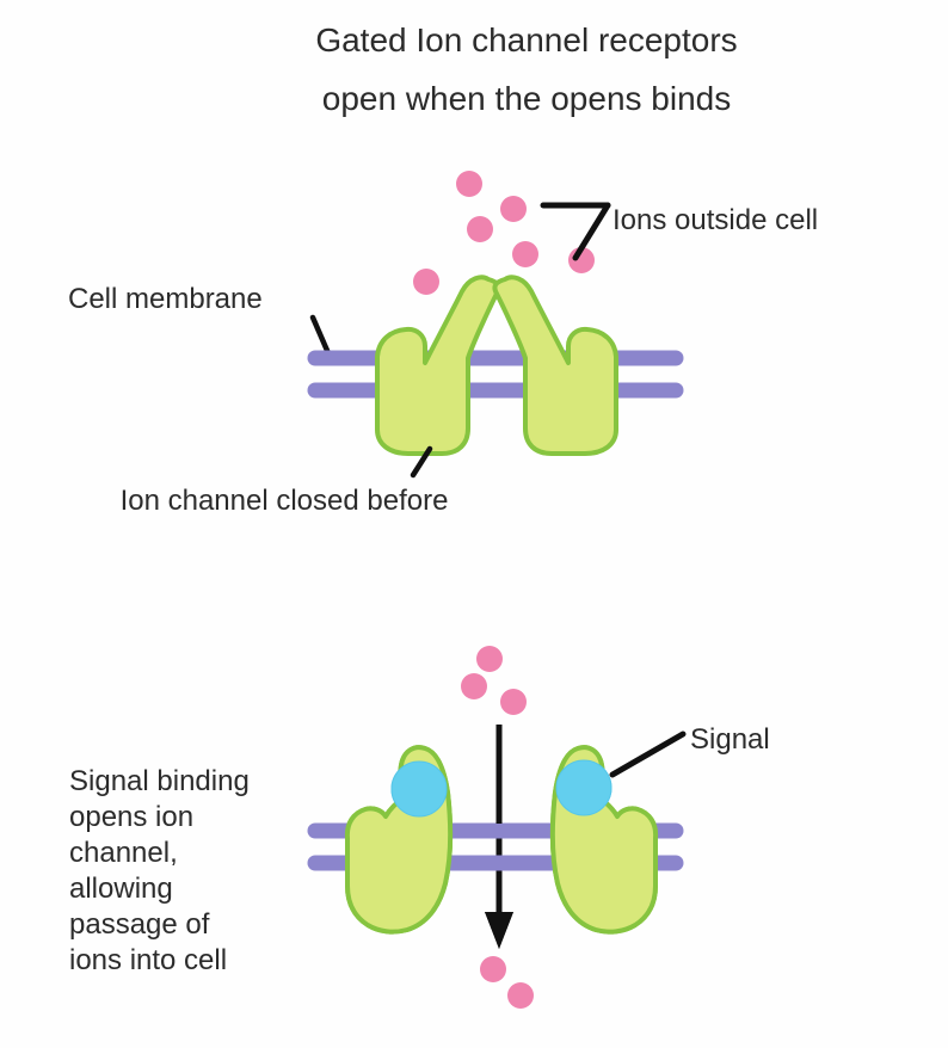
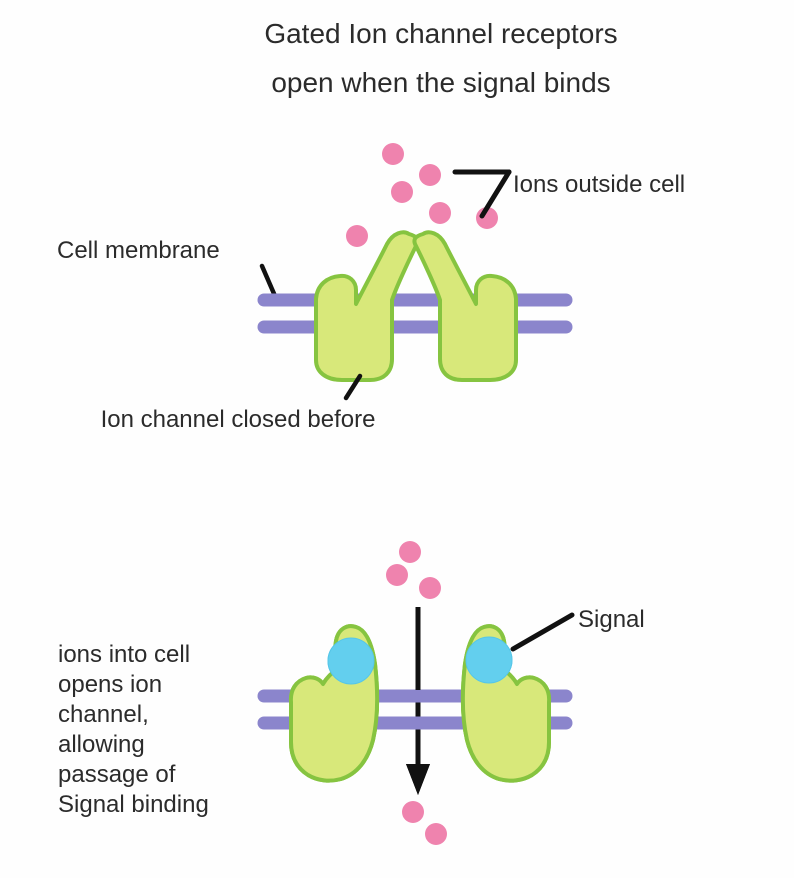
  Gated Ion channel receptors
- open when the opens binds
+ open when the signal binds
  Ions outside cell
  Cell membrane
  Ion channel closed before
  Signal
- Signal binding
+ ions into cell
  opens ion
  channel,
  allowing
  passage of
- ions into cell
+ Signal binding
